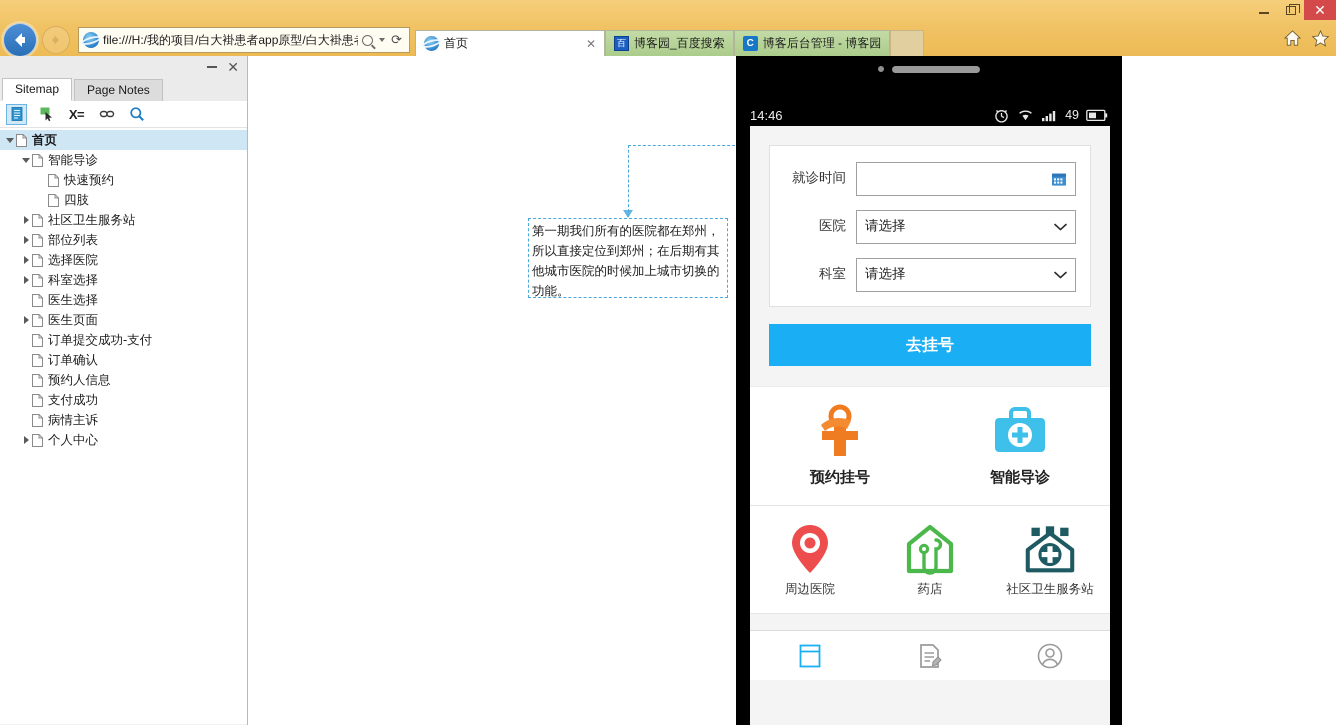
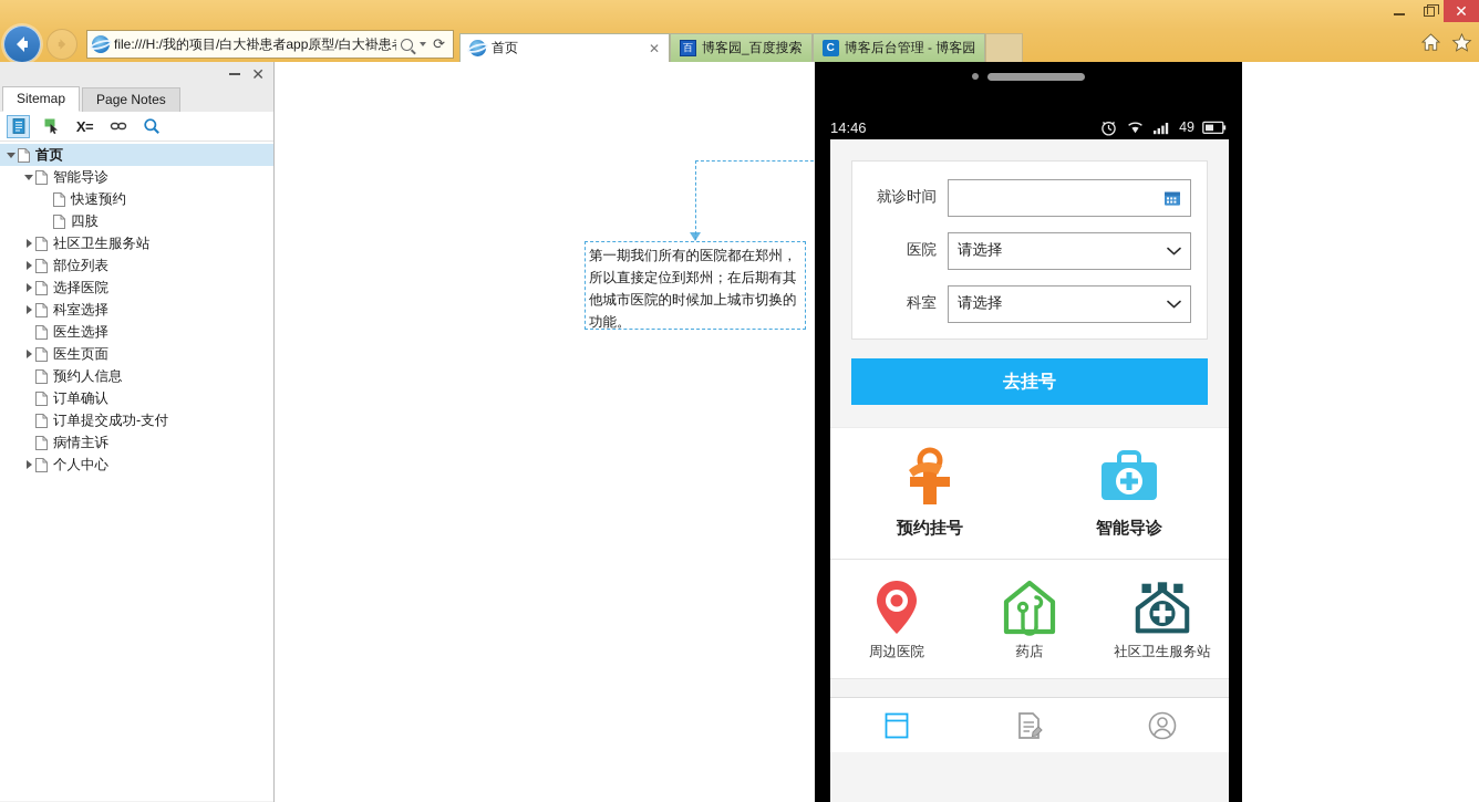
  ✕
  file:///H:/我的项目/白大褂患者app原型/白大褂患
  ⟳
  首页
  ✕
  百
  博客园_百度搜索
  C
  博客后台管理 - 博客园
  ✕
  Sitemap
  Page Notes
  X=
  首页
  智能导诊
  快速预约
  四肢
  社区卫生服务站
  部位列表
  选择医院
  科室选择
  医生选择
  医生页面
- 订单提交成功-支付
+ 预约人信息
  订单确认
- 预约人信息
+ 订单提交成功-支付
- 支付成功
  病情主诉
  个人中心
  第一期我们所有的医院都在郑州，所以直接定位到郑州；在后期有其他城市医院的时候加上城市切换的功能。
  14:46
  49
  就诊时间
  医院
  请选择
  科室
  请选择
  去挂号
  预约挂号
  智能导诊
  周边医院
  药店
  社区卫生服务站
